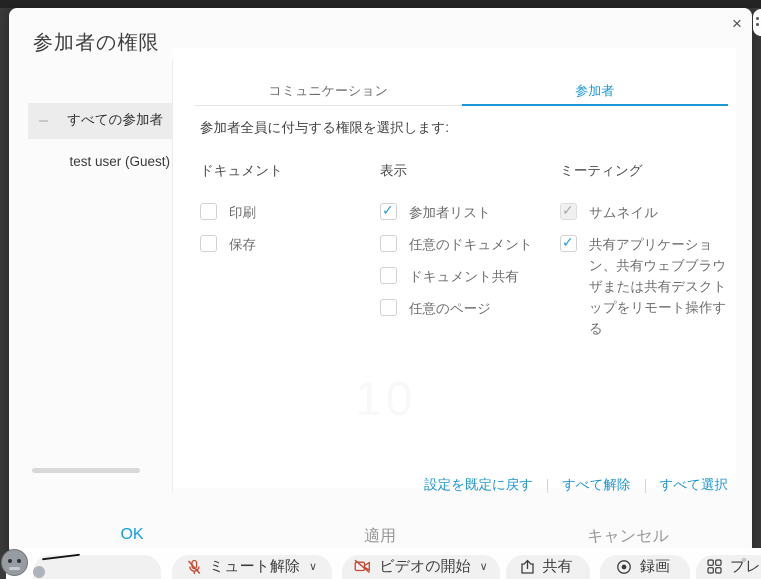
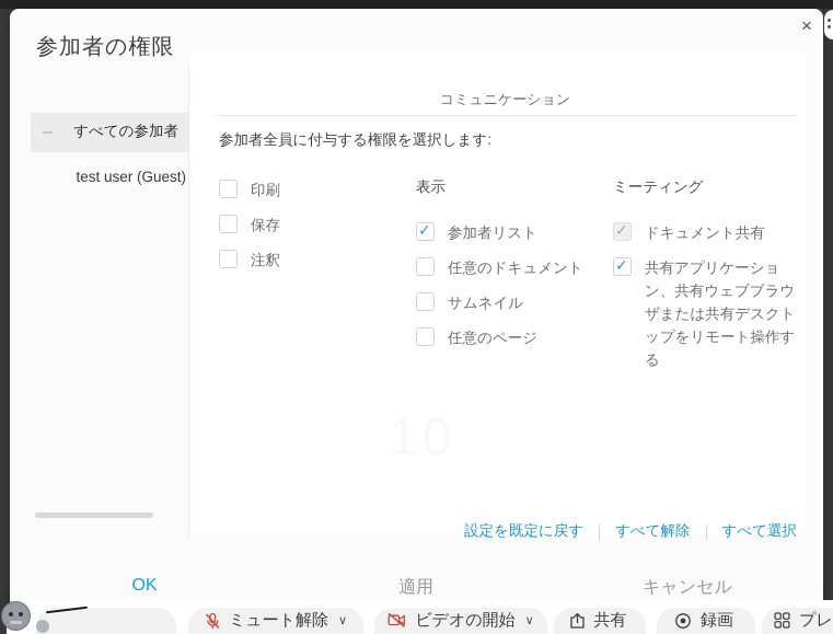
  参加者の権限
  ×
  すべての参加者
  test user (Guest)
  コミュニケーション
- 参加者
  参加者全員に付与する権限を選択します:
- ドキュメント
  印刷
  保存
+ 注釈
  表示
  ✓
  参加者リスト
  任意のドキュメント
- ドキュメント共有
+ サムネイル
  任意のページ
  ミーティング
  ✓
- サムネイル
+ ドキュメント共有
  ✓
  共有アプリケーション、共有ウェブブラウザまたは共有デスクトップをリモート操作する
  設定を既定に戻す
  すべて解除
  すべて選択
  OK
  適用
  キャンセル
  ミュート解除
  ∨
  ビデオの開始
  ∨
  共有
  録画
  プレ
